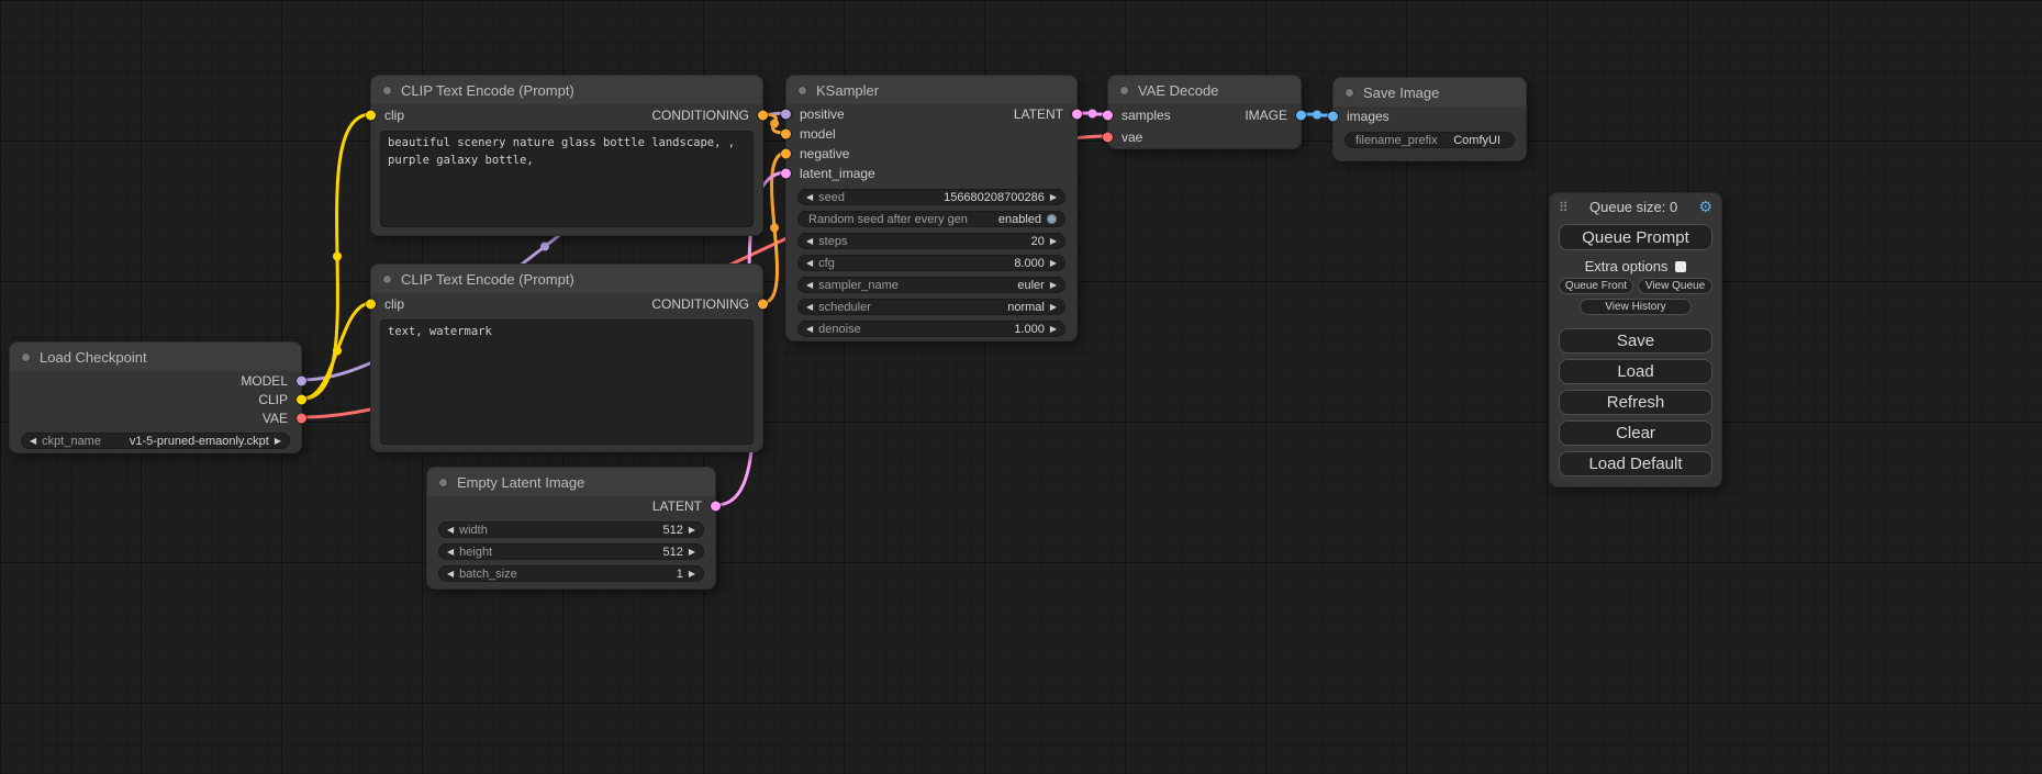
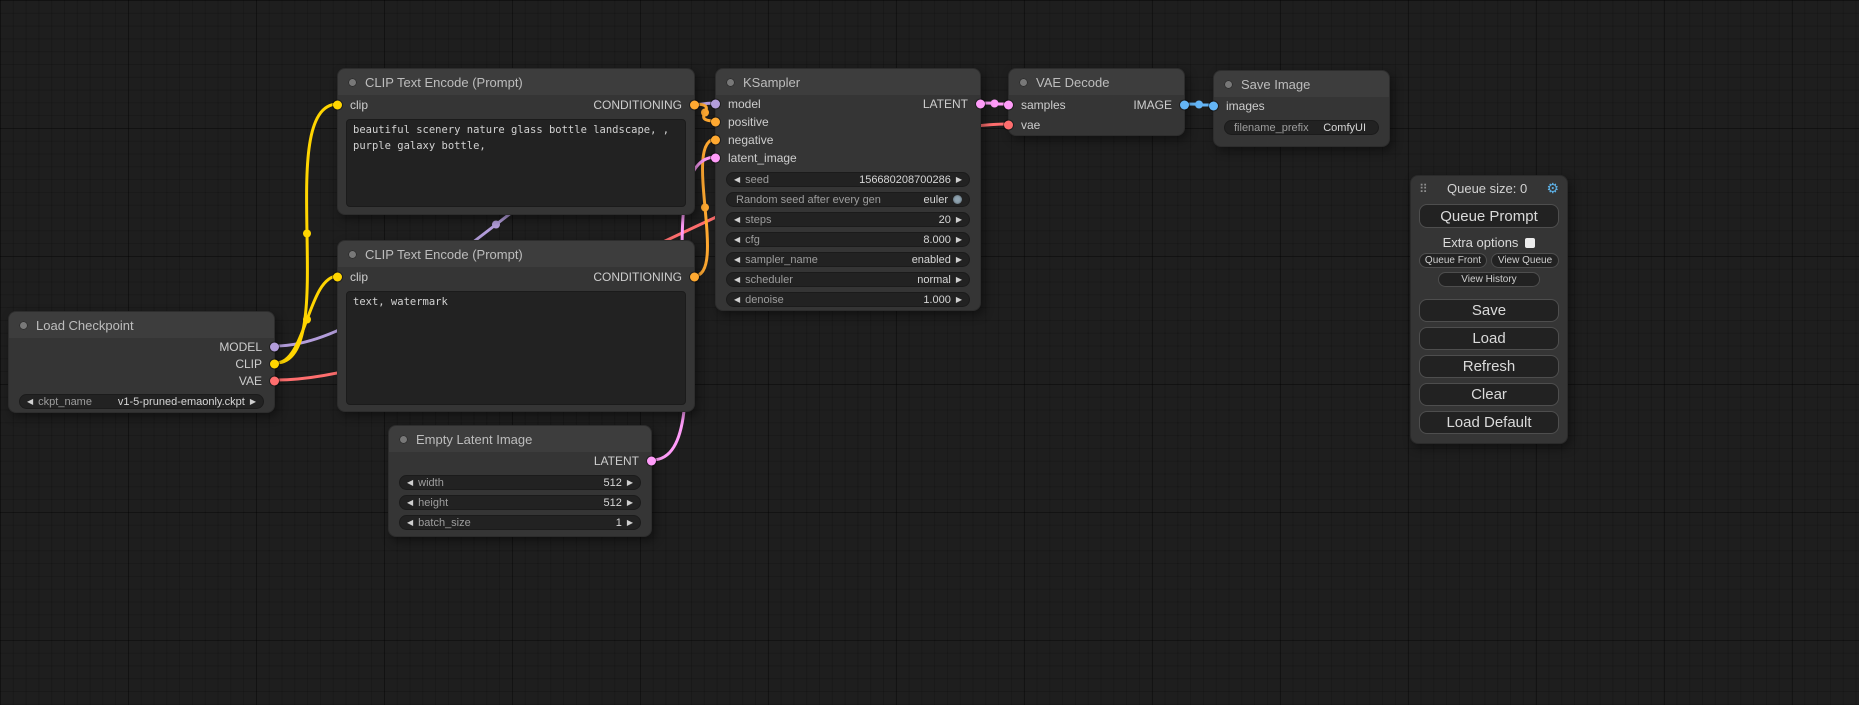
  Load Checkpoint
  MODEL
  CLIP
  VAE
  ◀
  ckpt_name
  v1-5-pruned-emaonly.ckpt
  ▶
  CLIP Text Encode (Prompt)
  clip
  CONDITIONING
  CLIP Text Encode (Prompt)
  clip
  CONDITIONING
  text, watermark
  Empty Latent Image
  LATENT
  ◀
  width
  512
  ▶
  ◀
  height
  512
  ▶
  ◀
  batch_size
  1
  ▶
  KSampler
- positive
+ model
  LATENT
- model
+ positive
  negative
  latent_image
  ◀
  seed
  156680208700286
  ▶
  Random seed after every gen
- enabled
+ euler
  ◀
  steps
  20
  ▶
  ◀
  cfg
  8.000
  ▶
  ◀
  sampler_name
- euler
+ enabled
  ▶
  ◀
  scheduler
  normal
  ▶
  ◀
  denoise
  1.000
  ▶
  VAE Decode
  samples
  IMAGE
  vae
  Save Image
  images
  filename_prefix
  ComfyUI
  ⠿
  Queue size: 0
  ⚙
  Queue Prompt
  Extra options
  Queue Front
  View Queue
  View History
  Save
  Load
  Refresh
  Clear
  Load Default
